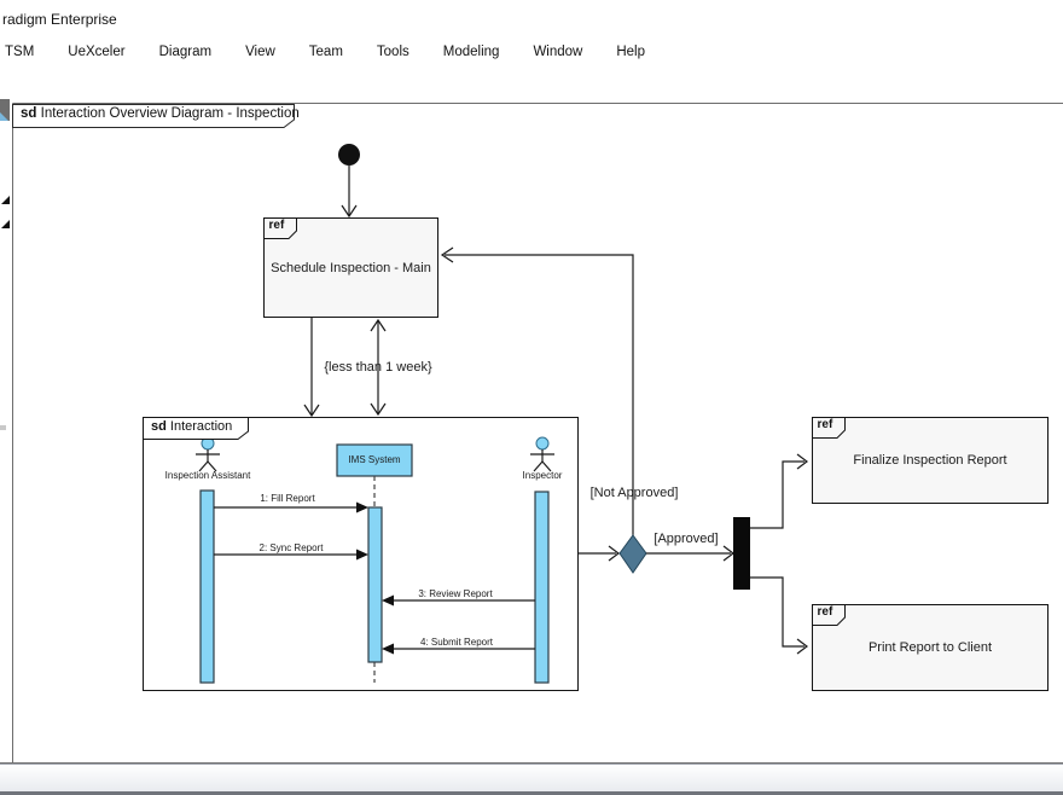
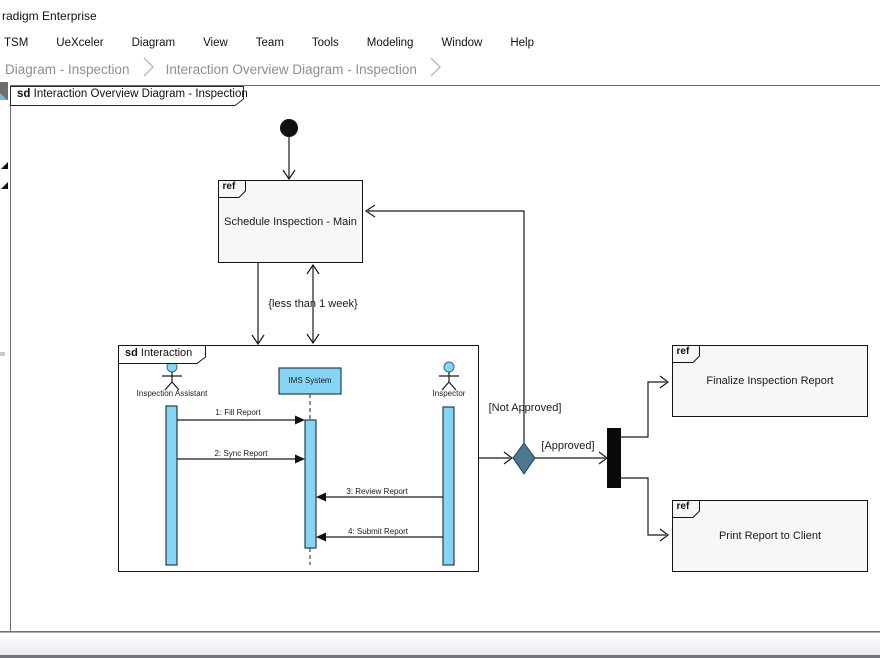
  radigm Enterprise
  TSM
  UeXceler
  Diagram
  View
  Team
  Tools
  Modeling
  Window
  Help
+ Diagram - Inspection
+ Interaction Overview Diagram - Inspection
  sd Interaction Overview Diagram - Inspection
  ref
  Schedule Inspection - Main
  ref
  Finalize Inspection Report
  ref
  Print Report to Client
  sd Interaction
  {less than 1 week}
  [Not Approved]
  [Approved]
  Inspection Assistant
  IMS System
  Inspector
  1: Fill Report
  2: Sync Report
  3: Review Report
  4: Submit Report
